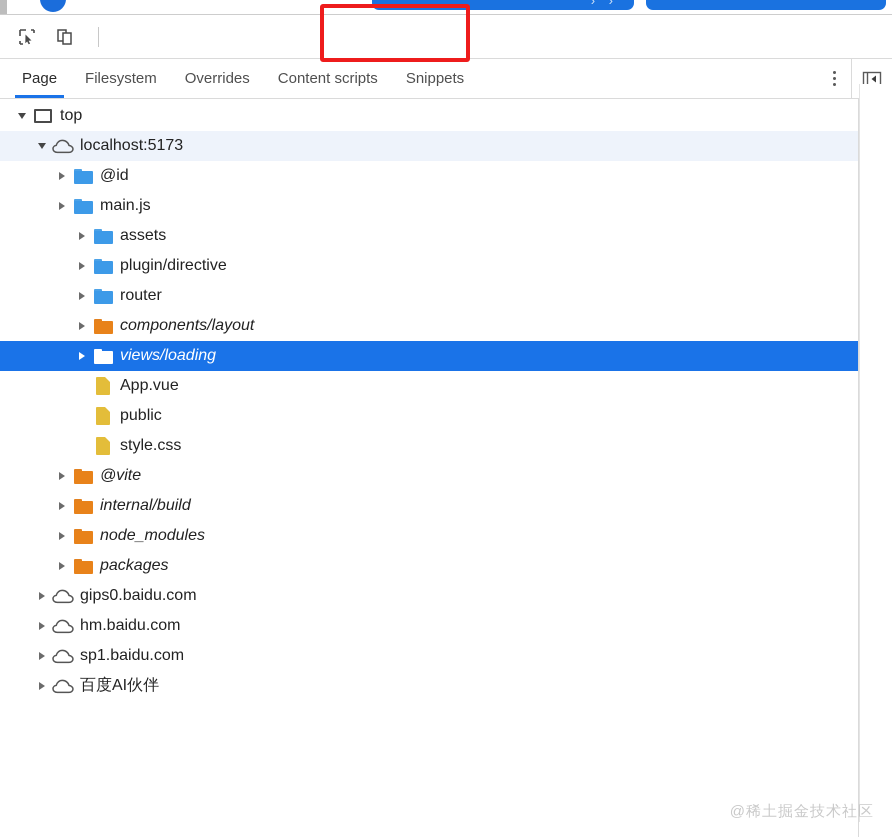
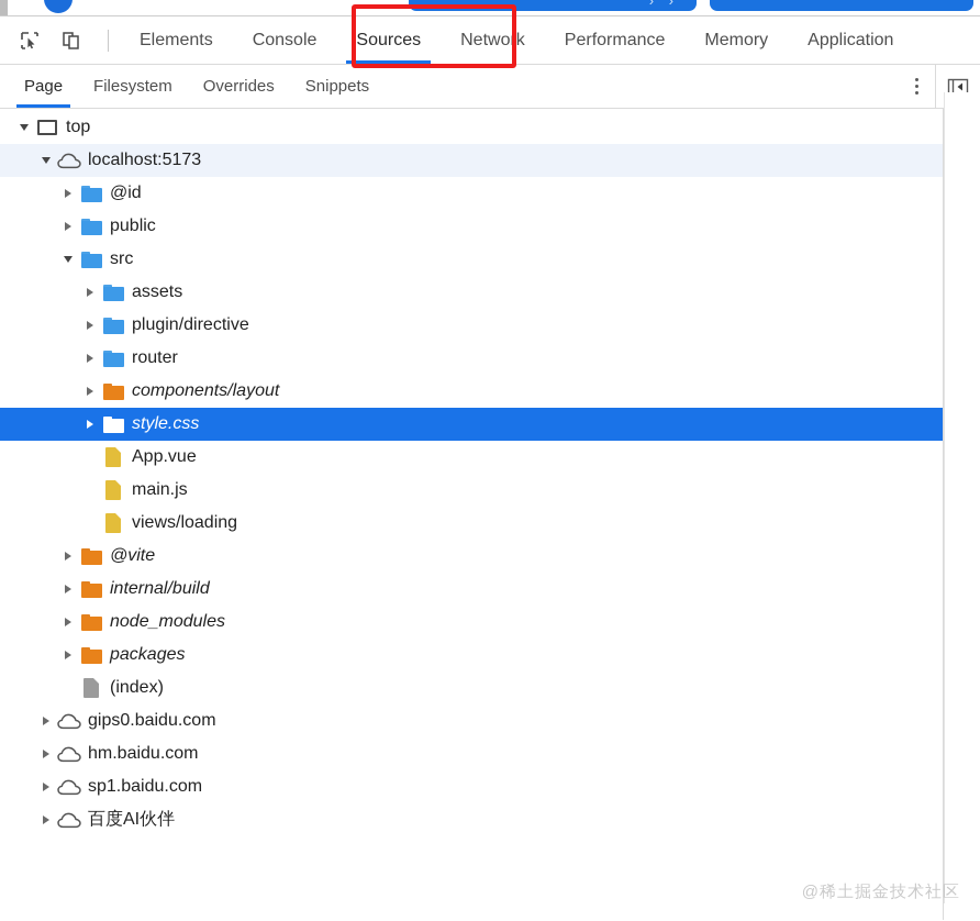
  › ›
+ Elements
+ Console
+ Sources
+ Network
+ Performance
+ Memory
+ Application
  Page
  Filesystem
  Overrides
- Content scripts
  Snippets
  top
  localhost:5173
  @id
- main.js
+ public
+ src
  assets
  plugin/directive
  router
  components/layout
- views/loading
+ style.css
  App.vue
- public
+ main.js
- style.css
+ views/loading
  @vite
  internal/build
  node_modules
  packages
+ (index)
  gips0.baidu.com
  hm.baidu.com
  sp1.baidu.com
  百度AI伙伴
  @稀土掘金技术社区
